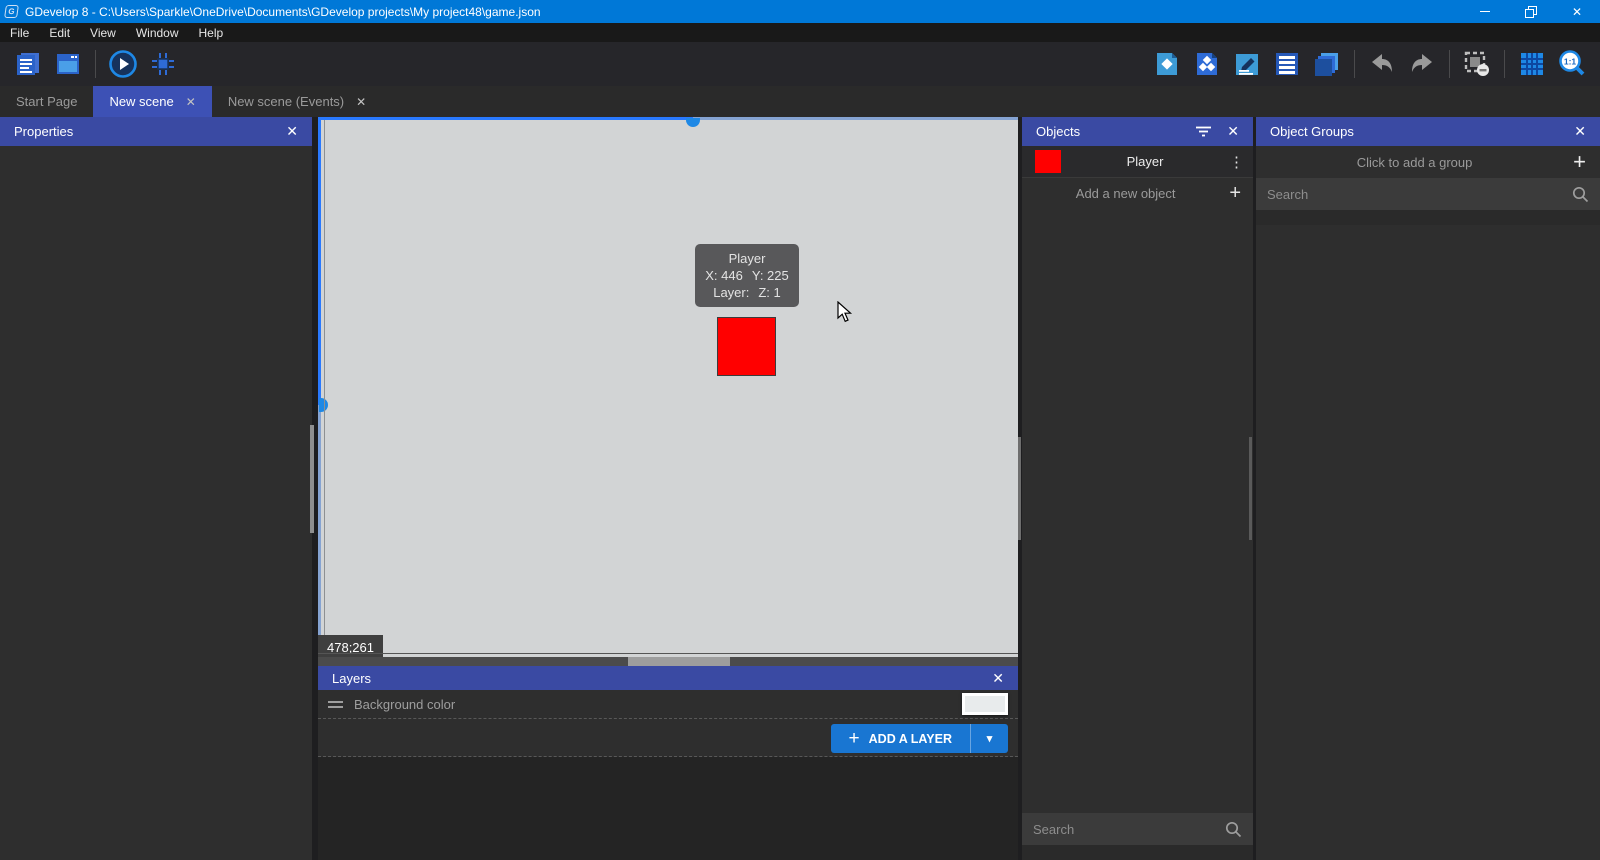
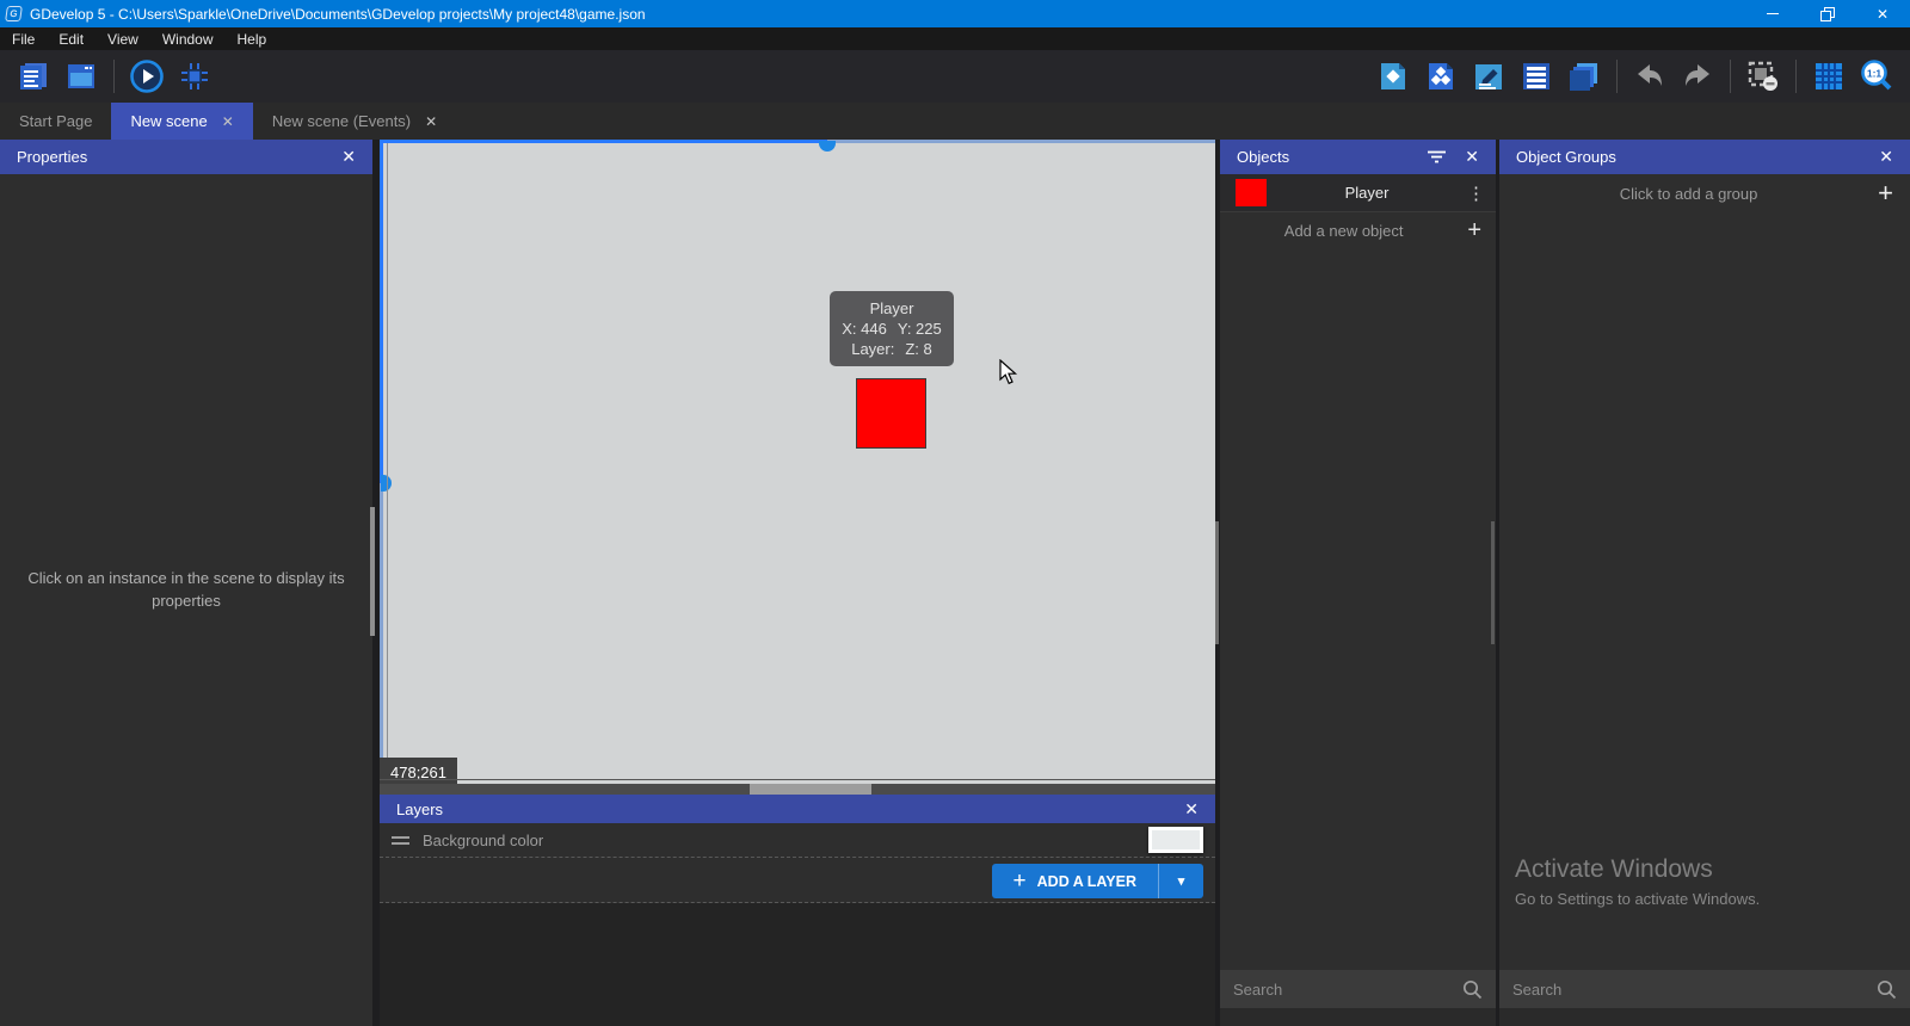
- GDevelop 8 - C:\Users\Sparkle\OneDrive\Documents\GDevelop projects\My project48\game.json
+ GDevelop 5 - C:\Users\Sparkle\OneDrive\Documents\GDevelop projects\My project48\game.json
  ✕
  File
  Edit
  View
  Window
  Help
  1:1
  Start Page
  New scene
  ✕
  New scene (Events)
  ✕
  Properties
  ✕
+ Click on an instance in the scene to display its properties
  Player
  X: 446
  Y: 225
  Layer:
- Z: 1
+ Z: 8
  478;261
  Layers
  ✕
  Background color
  +
  ADD A LAYER
  ▾
  Objects
  ✕
  Player
  ⋮
  Add a new object
  +
  Search
  Object Groups
  ✕
  Click to add a group
  +
+ Activate Windows
+ Go to Settings to activate Windows.
  Search
